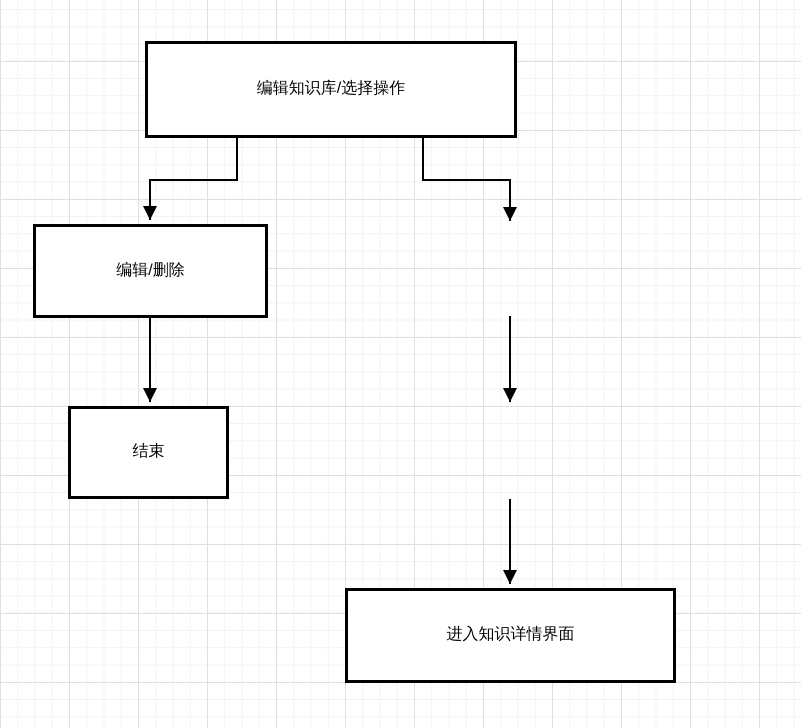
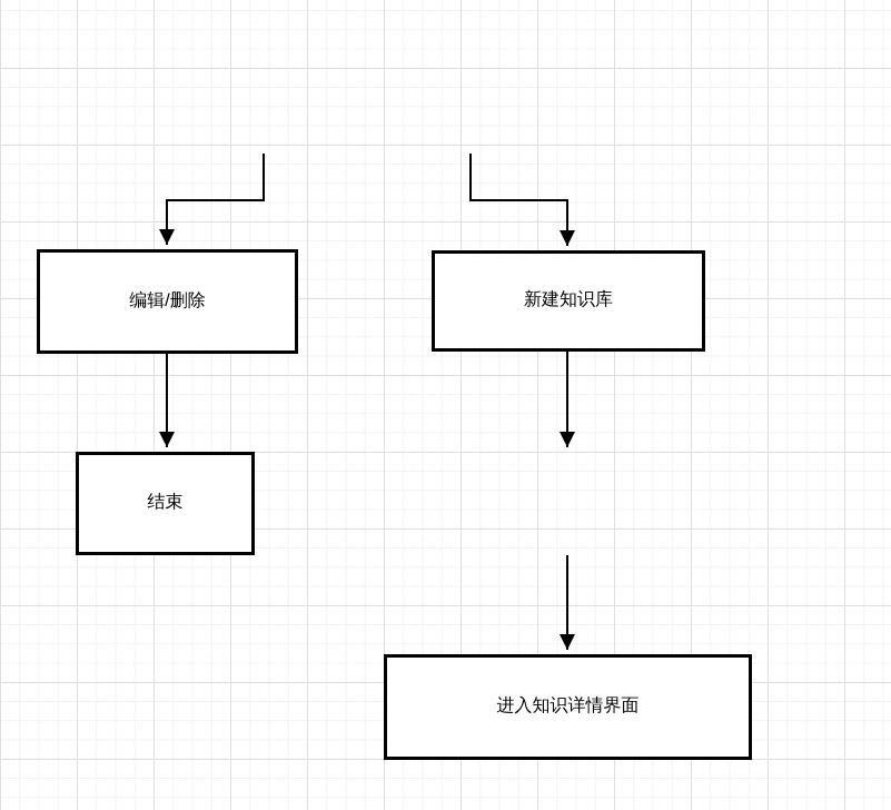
- 编辑知识库/选择操作
  编辑/删除
+ 新建知识库
  结束
  进入知识详情界面
